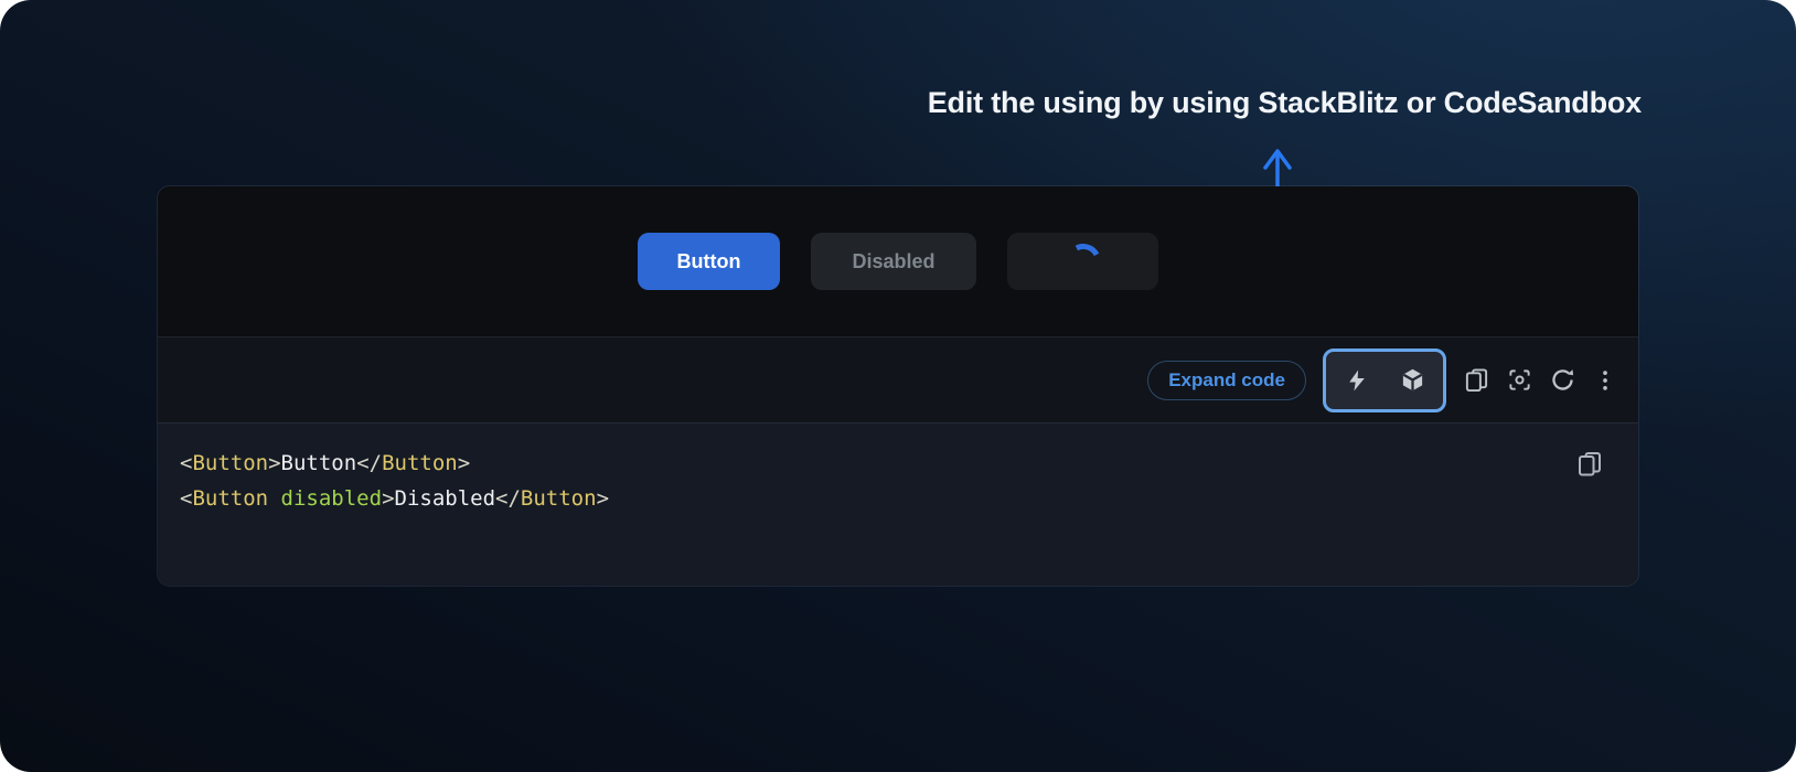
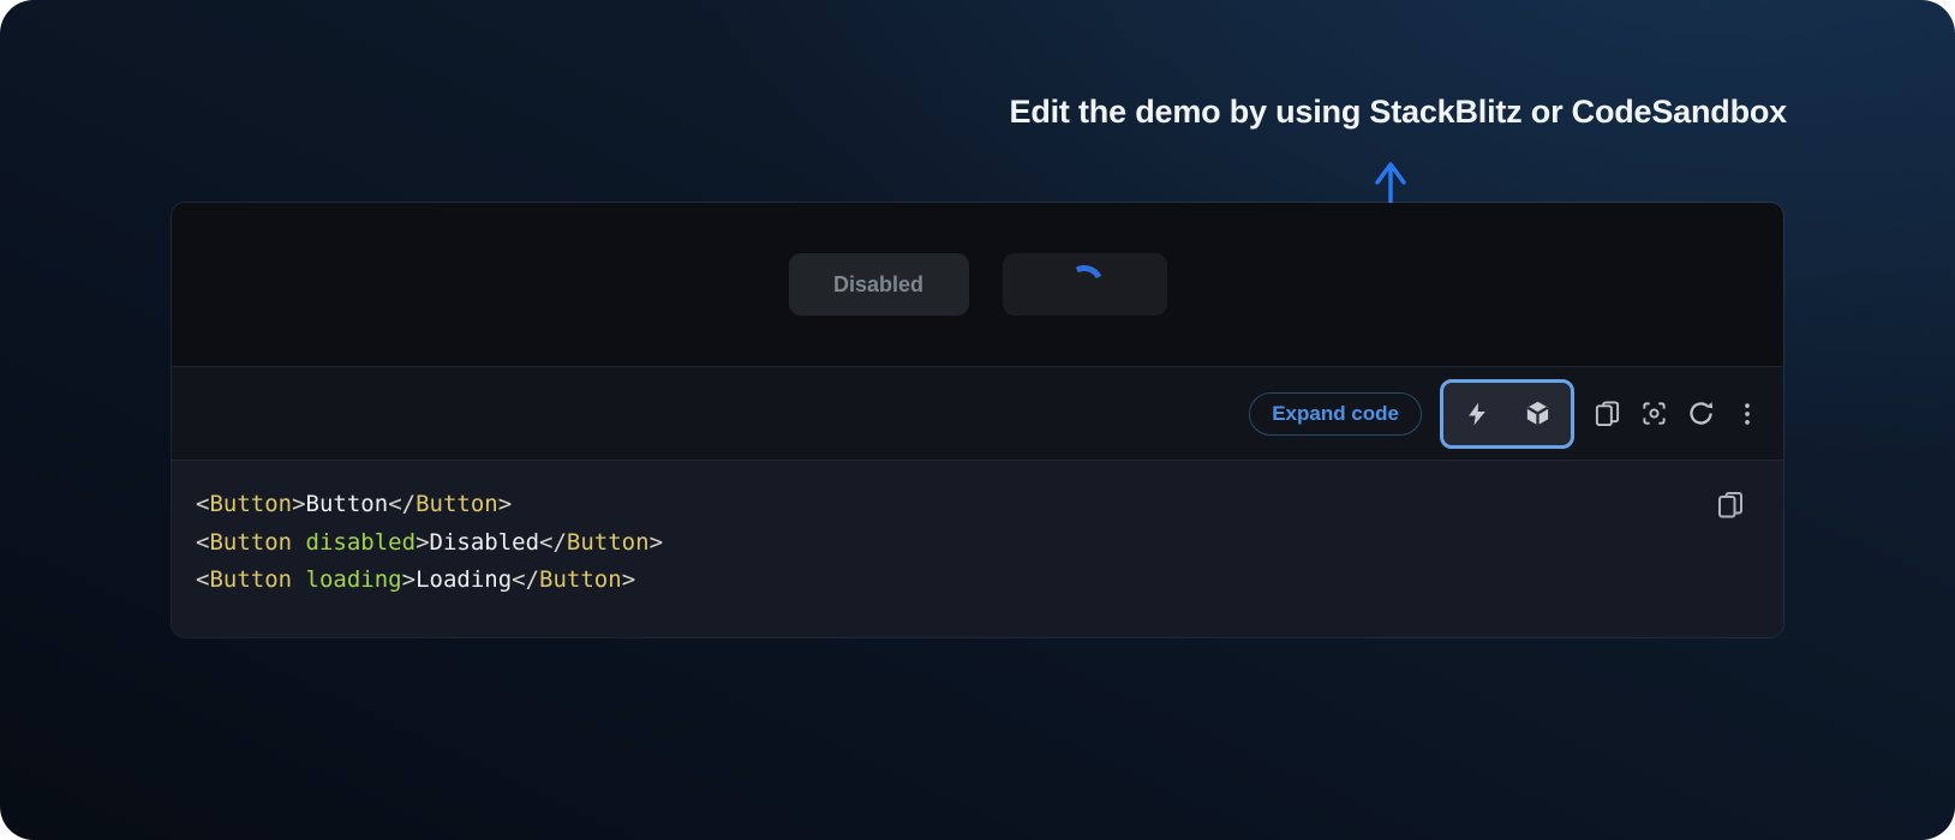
- Edit the using by using StackBlitz or CodeSandbox
+ Edit the demo by using StackBlitz or CodeSandbox
- Button
  Disabled
  Expand code
  <Button>Button</Button>
  <Button disabled>Disabled</Button>
+ <Button loading>Loading</Button>
